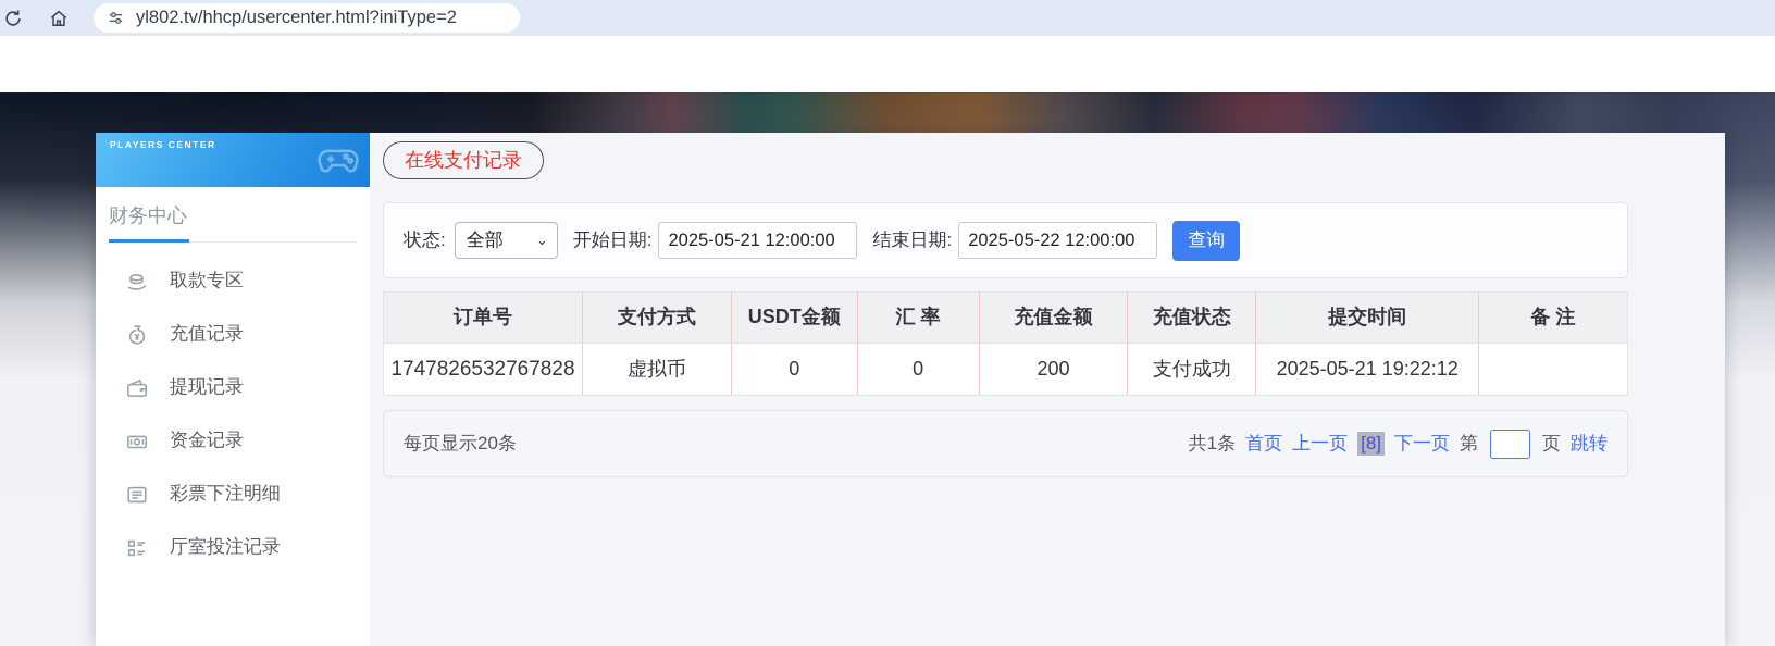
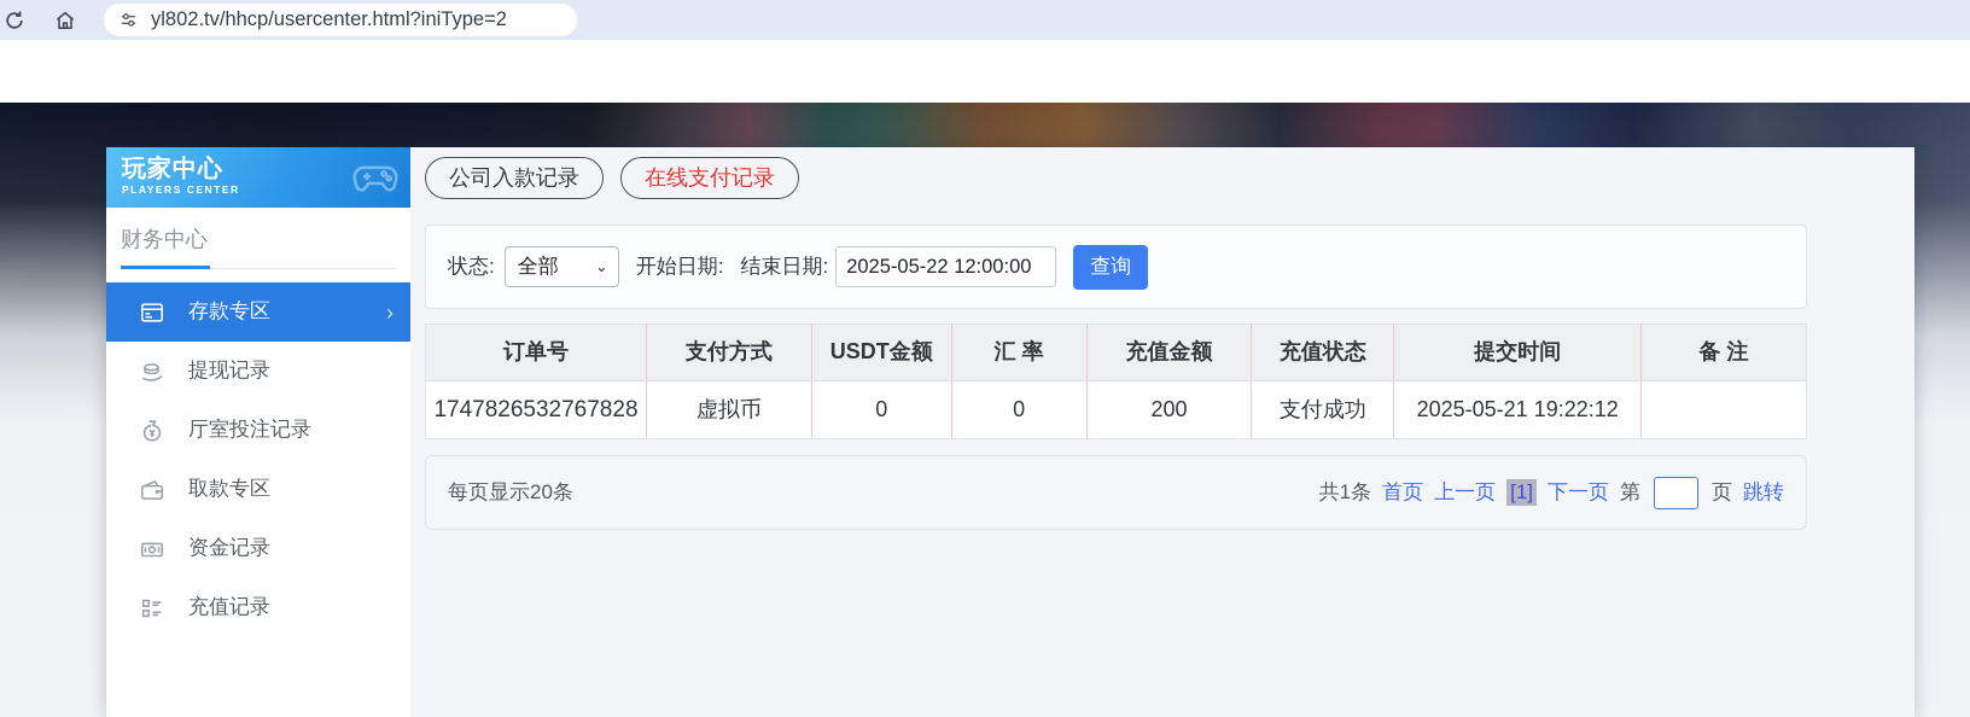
  yl802.tv/hhcp/usercenter.html?iniType=2
+ 玩家中心
  PLAYERS CENTER
  财务中心
+ 存款专区
+ ›
- 取款专区
+ 提现记录
- 充值记录
+ 厅室投注记录
- 提现记录
+ 取款专区
  资金记录
- 彩票下注明细
- 厅室投注记录
+ 充值记录
+ 公司入款记录
  在线支付记录
  状态:
  全部
  ⌄
  开始日期:
- 2025-05-21 12:00:00
  结束日期:
  2025-05-22 12:00:00
  查询
  订单号	支付方式	USDT金额	汇 率	充值金额	充值状态	提交时间	备 注
  1747826532767828	虚拟币	0	0	200	支付成功	2025-05-21 19:22:12
  每页显示20条
  共1条
  首页
  上一页
- [8]
+ [1]
  下一页
  第
  页
  跳转
